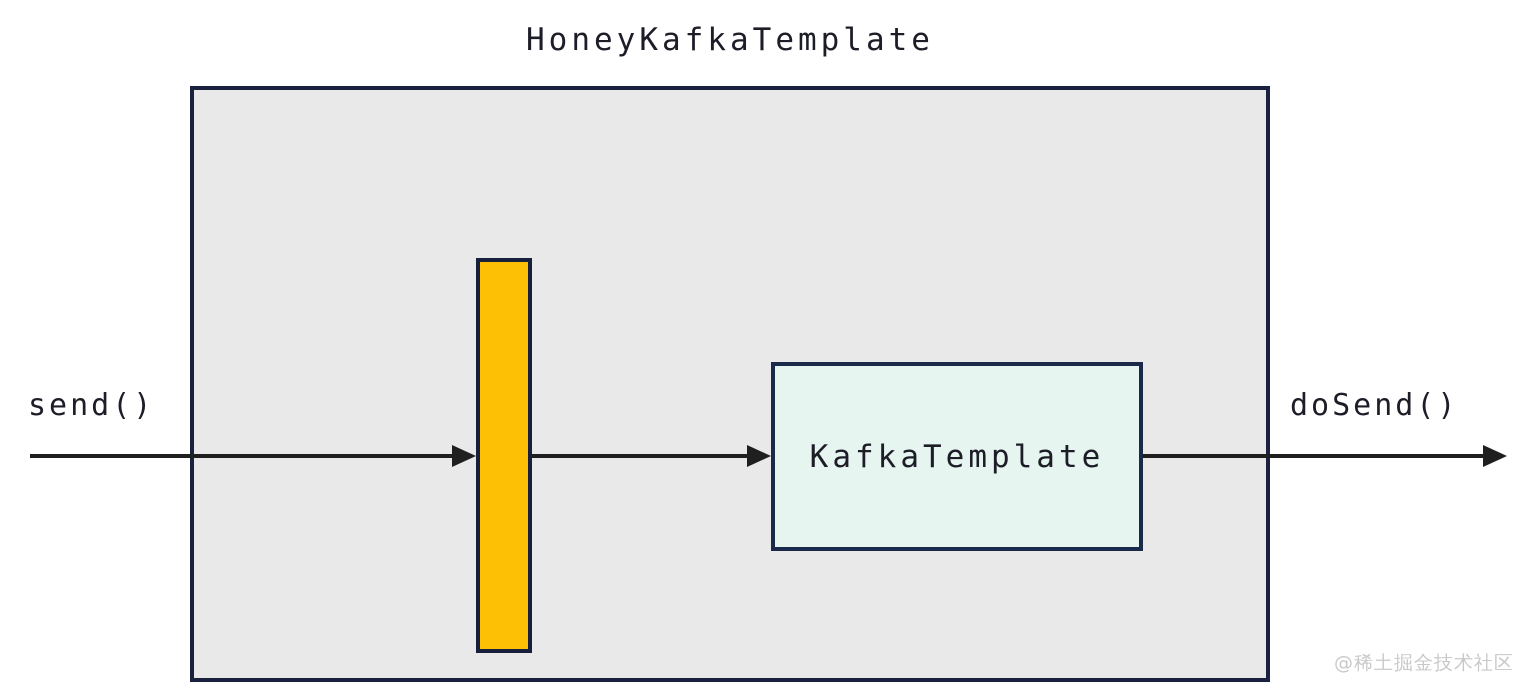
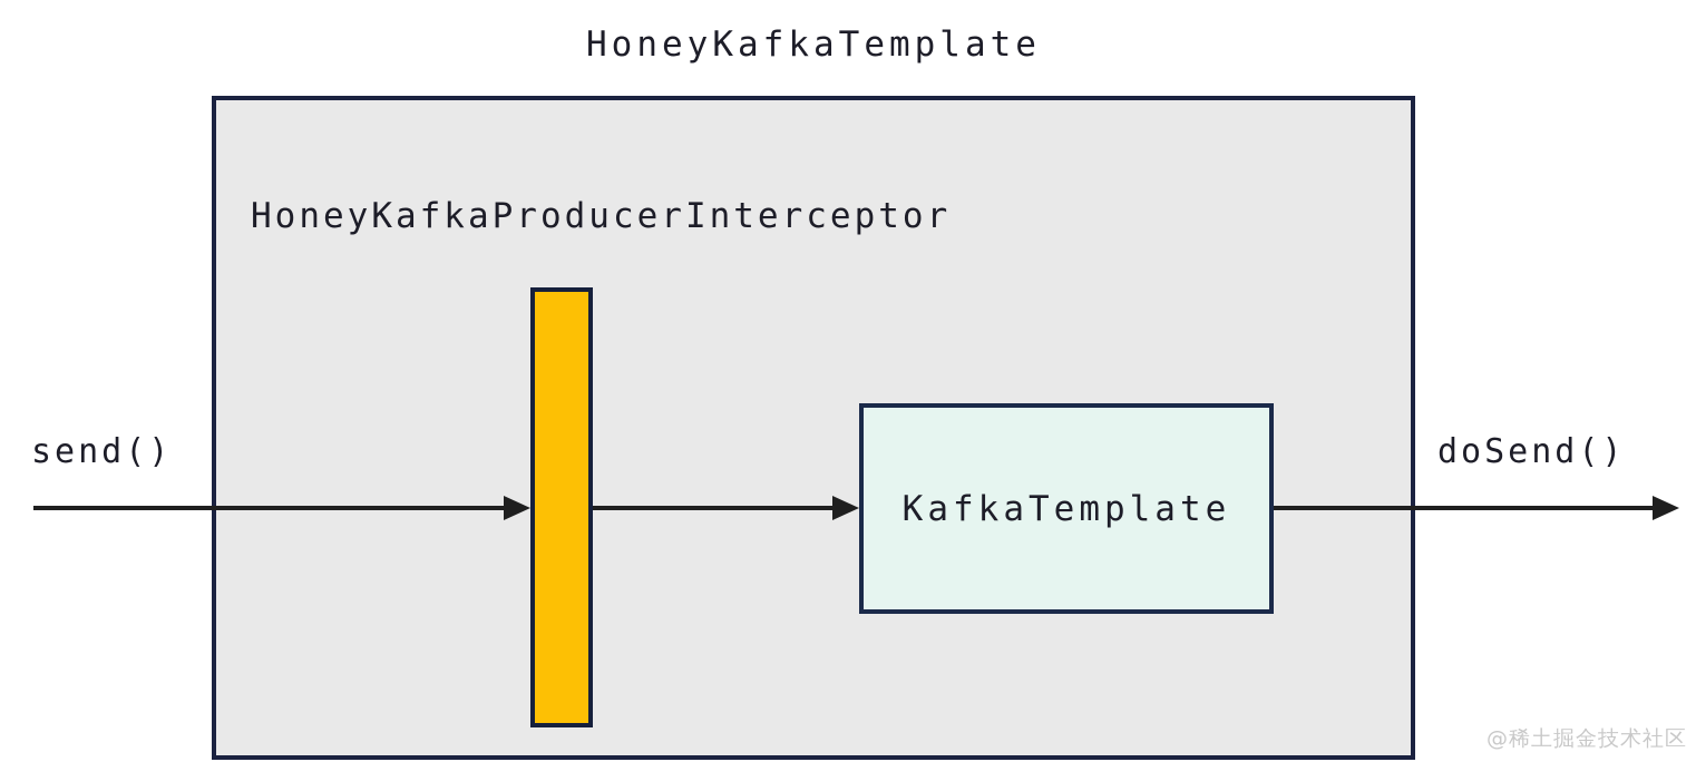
  HoneyKafkaTemplate
+ HoneyKafkaProducerInterceptor
  KafkaTemplate
  send()
  doSend()
  @稀土掘金技术社区
